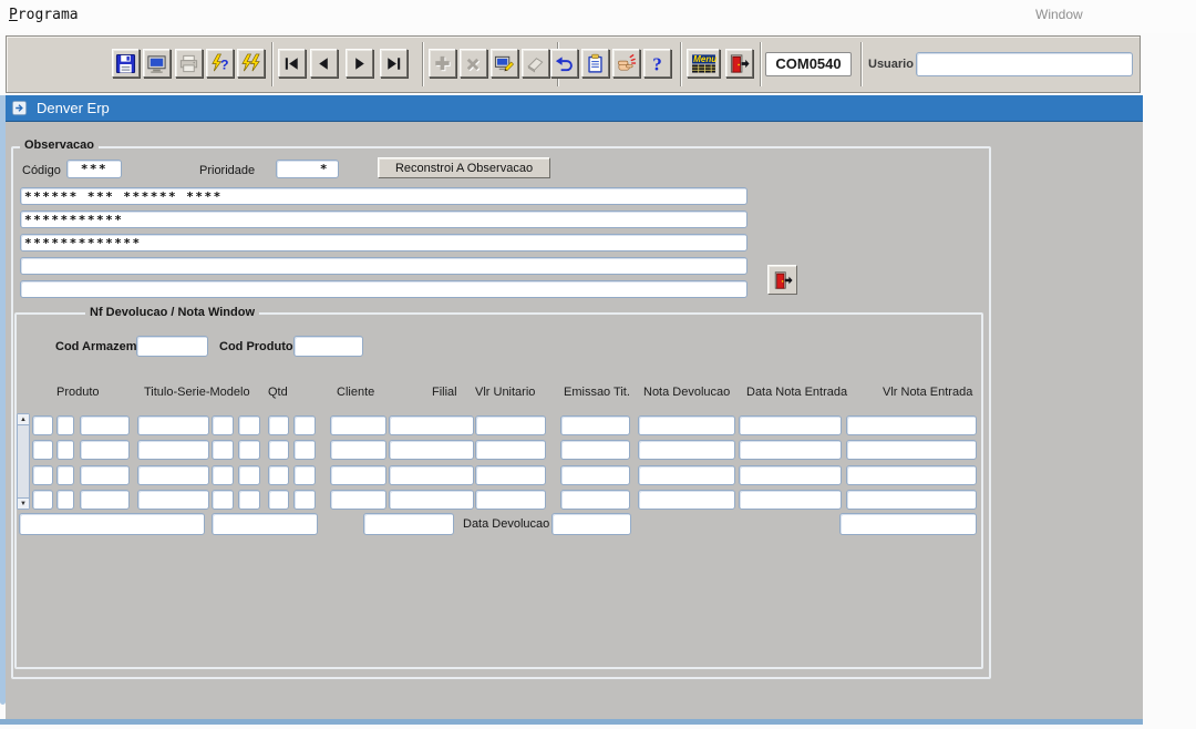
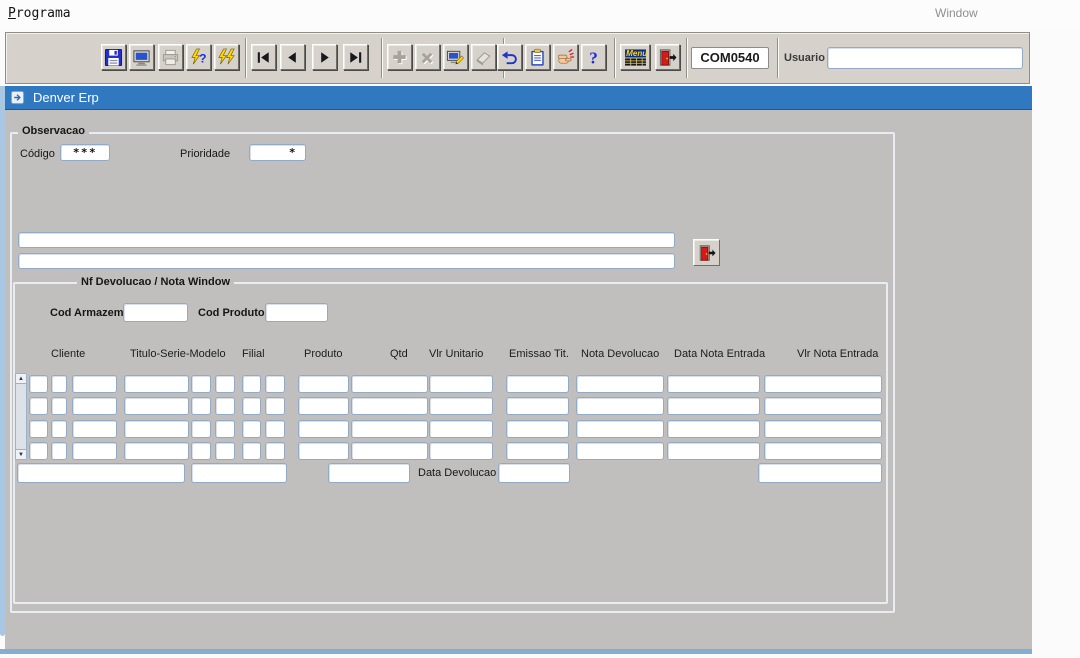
  Programa
  Window
  ?
  ?
  Menu
  COM0540
  Usuario
  Denver Erp
  Observacao
  Código
  ***
  Prioridade
  *
- Reconstroi A Observacao
- ****** *** ****** ****
- ***********
- *************
  Nf Devolucao / Nota Window
  Cod Armazem
  Cod Produto
  Data Devolucao
- Produto
+ Cliente
  Titulo-Serie-Modelo
- Qtd
+ Filial
- Cliente
+ Produto
- Filial
+ Qtd
  Vlr Unitario
  Emissao Tit.
  Nota Devolucao
  Data Nota Entrada
  Vlr Nota Entrada
